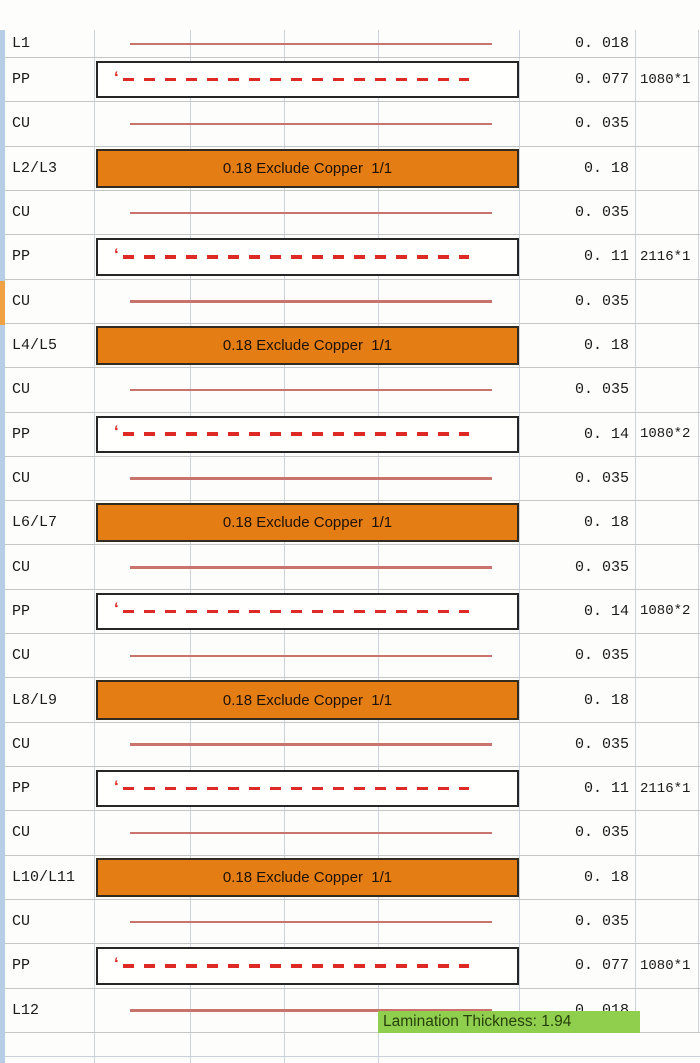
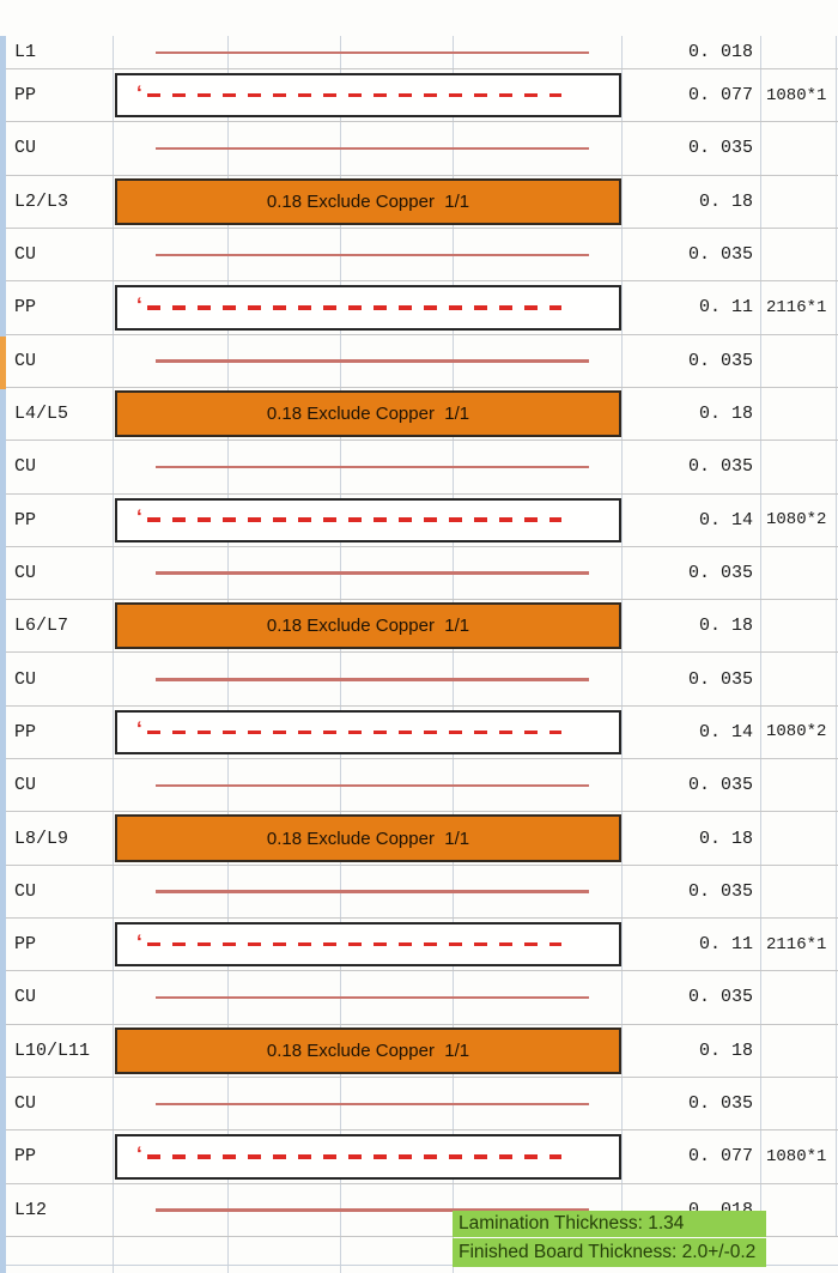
  L1
  0. 018
  PP
  ‘
  0. 077
  1080*1
  CU
  0. 035
  L2/L3
  0.18 Exclude Copper 1/1
  0. 18
  CU
  0. 035
  PP
  ‘
  0. 11
  2116*1
  CU
  0. 035
  L4/L5
  0.18 Exclude Copper 1/1
  0. 18
  CU
  0. 035
  PP
  ‘
  0. 14
  1080*2
  CU
  0. 035
  L6/L7
  0.18 Exclude Copper 1/1
  0. 18
  CU
  0. 035
  PP
  ‘
  0. 14
  1080*2
  CU
  0. 035
  L8/L9
  0.18 Exclude Copper 1/1
  0. 18
  CU
  0. 035
  PP
  ‘
  0. 11
  2116*1
  CU
  0. 035
  L10/L11
  0.18 Exclude Copper 1/1
  0. 18
  CU
  0. 035
  PP
  ‘
  0. 077
  1080*1
  L12
- Lamination Thickness: 1.94
+ Lamination Thickness: 1.34
+ Finished Board Thickness: 2.0+/-0.2
